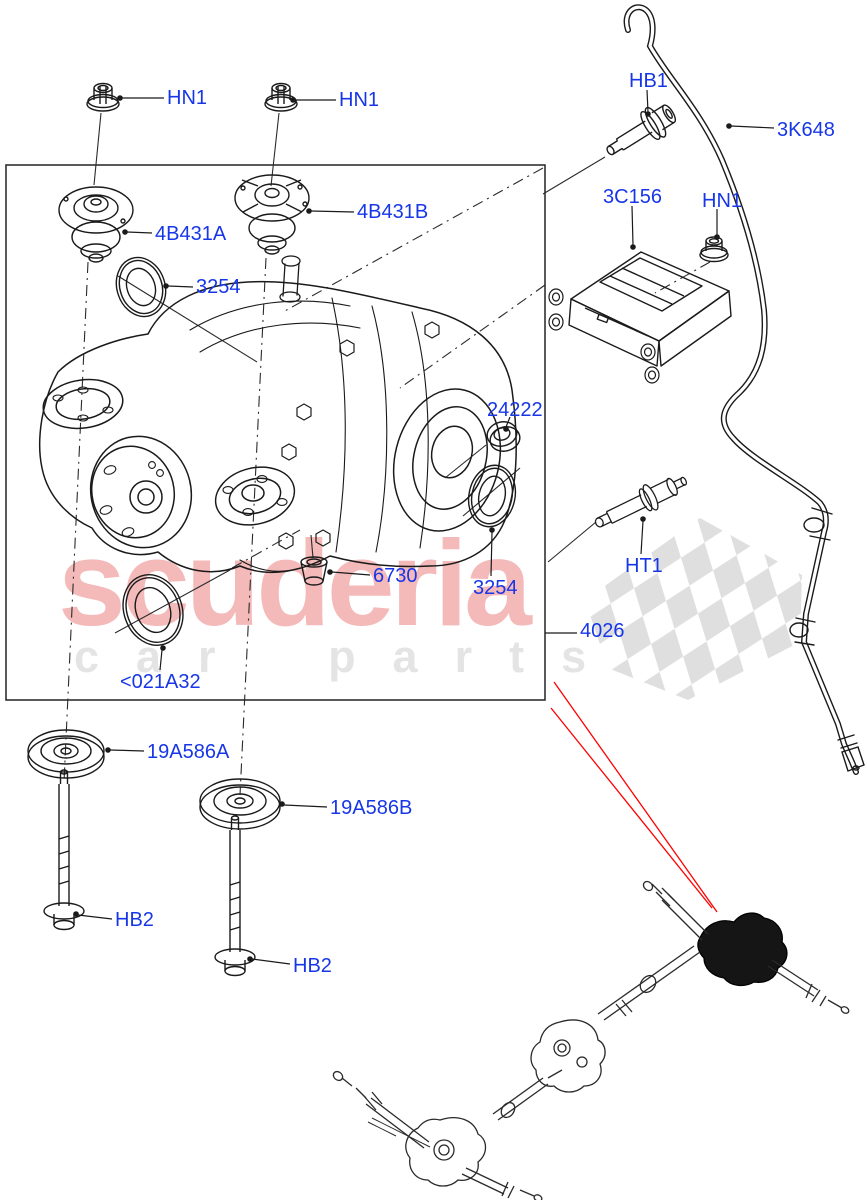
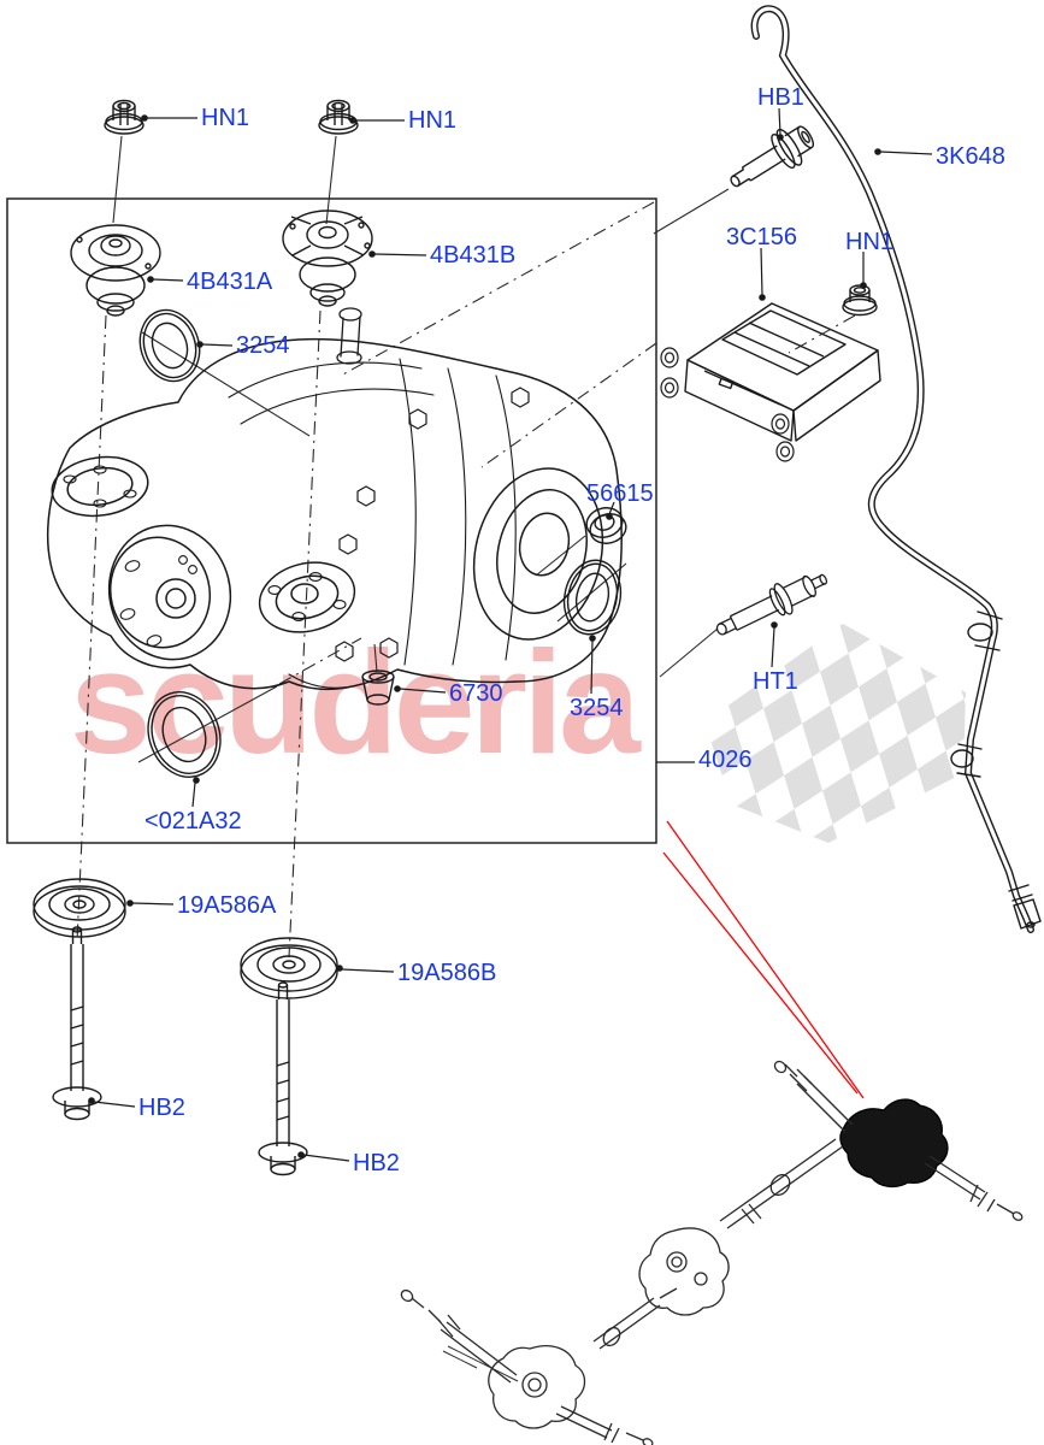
  scuderia
- car parts
  HN1
  HN1
  HB1
  3K648
  3C156
  HN1
  4B431A
  4B431B
  3254
- 24222
+ 56615
  6730
  3254
  HT1
  4026
  <021A32
  19A586A
  19A586B
  HB2
  HB2
